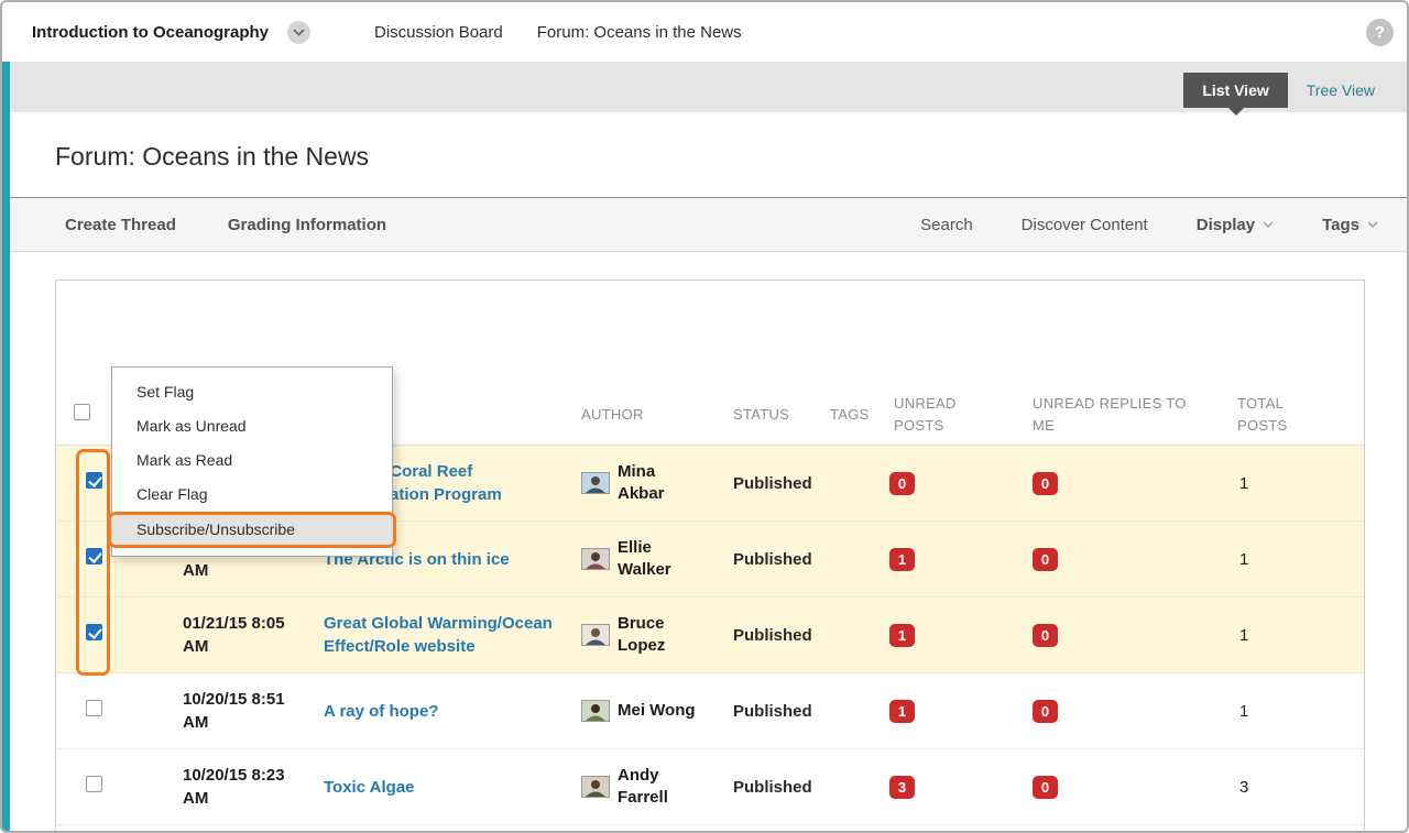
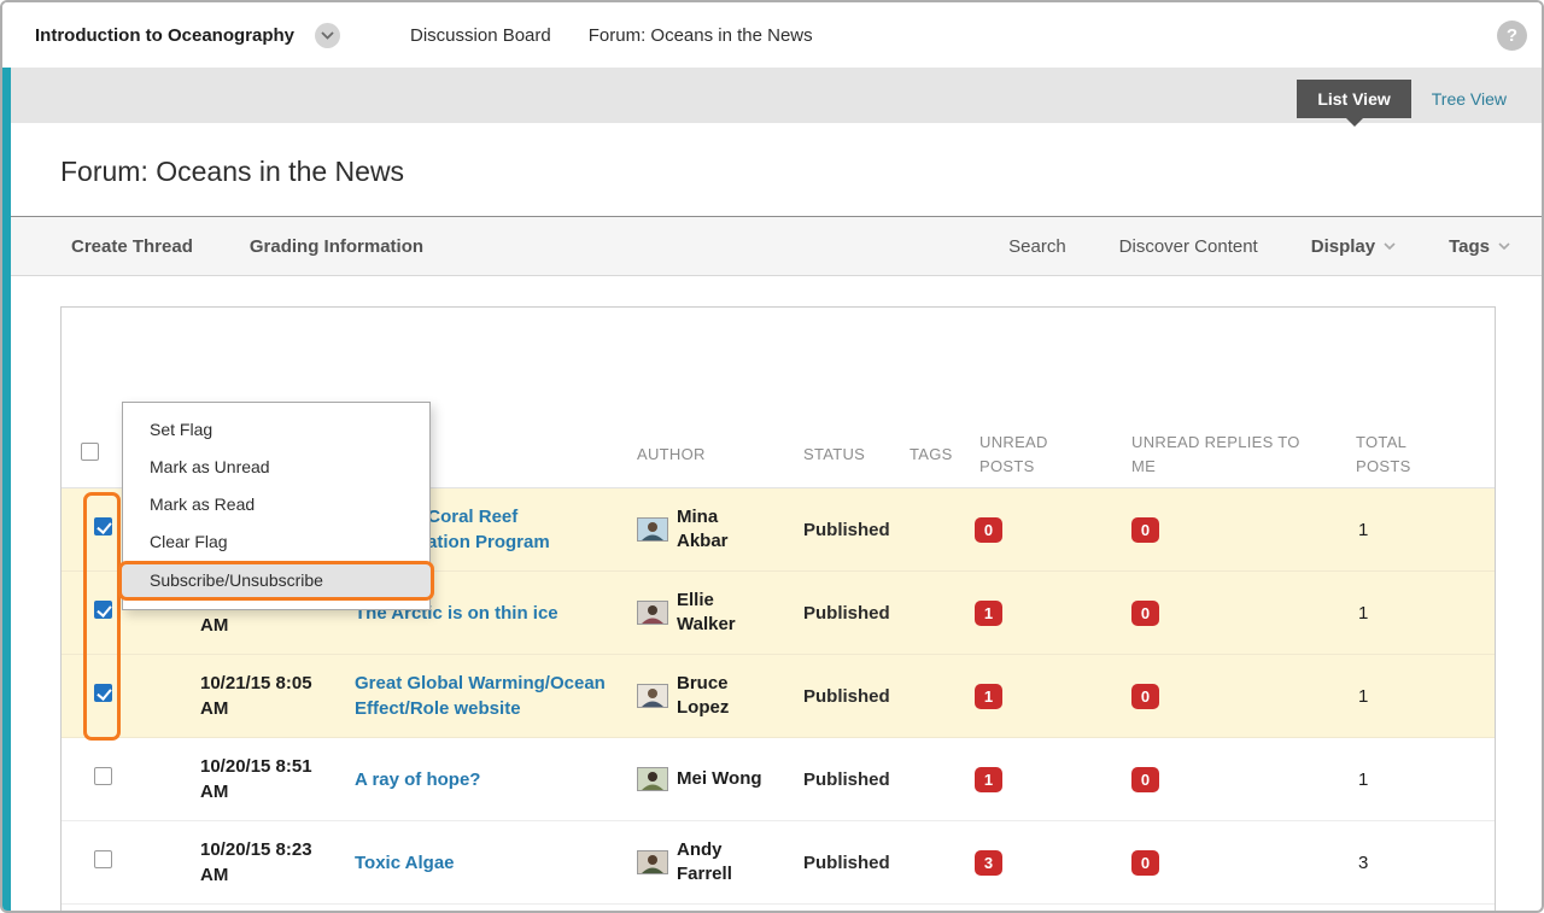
  Introduction to Oceanography
  Discussion Board
  Forum: Oceans in the News
  ?
  List View
  Tree View
  Forum: Oceans in the News
  Create Thread
  Grading Information
  Search
  Discover Content
  Display
  Tags
  Set Flag
  Mark as Unread
  Mark as Read
  Clear Flag
  Subscribe/Unsubscribe
  AUTHOR
  STATUS
  TAGS
  UNREAD POSTS
  UNREAD REPLIES TO ME
  TOTAL POSTS
  Mina Akbar
  Published
  0
  0
  1
  The Arctic is on thin ice
  Ellie Walker
  Published
  1
  0
  1
- 01/21/15 8:05 AM
+ 10/21/15 8:05 AM
  Great Global Warming/Ocean Effect/Role website
  Bruce Lopez
  Published
  1
  0
  1
  10/20/15 8:51 AM
  A ray of hope?
  Mei Wong
  Published
  1
  0
  1
  10/20/15 8:23 AM
  Toxic Algae
  Andy Farrell
  Published
  3
  0
  3
